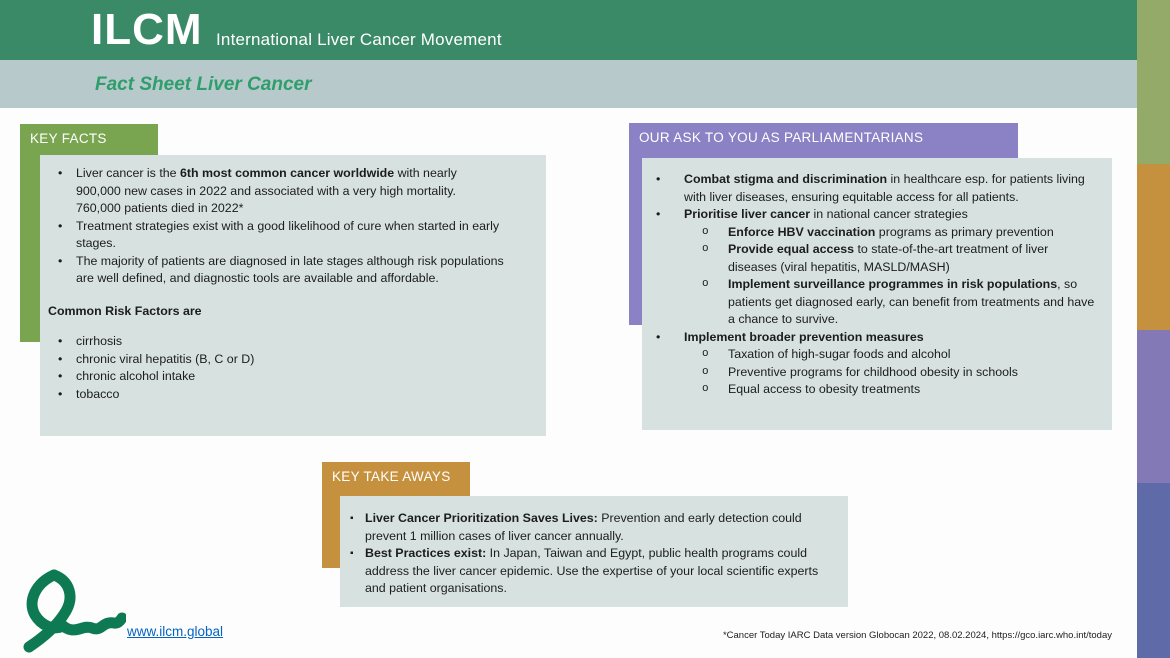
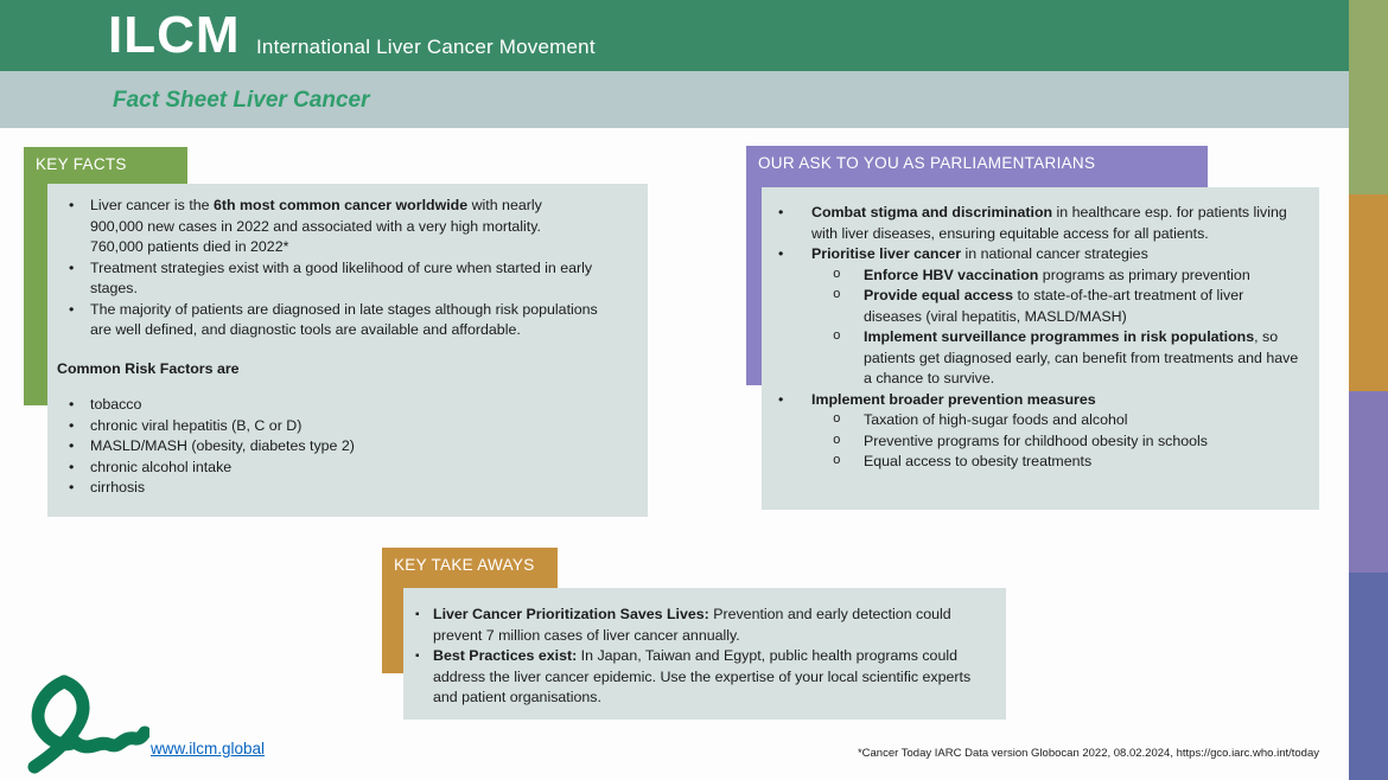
  ILCM
  International Liver Cancer Movement
  Fact Sheet Liver Cancer
  KEY FACTS
  Liver cancer is the 6th most common cancer worldwide with nearly 900,000 new cases in 2022 and associated with a very high mortality. 760,000 patients died in 2022*
  Treatment strategies exist with a good likelihood of cure when started in early stages.
  The majority of patients are diagnosed in late stages although risk populations are well defined, and diagnostic tools are available and affordable.
  Common Risk Factors are
- cirrhosis
+ tobacco
  chronic viral hepatitis (B, C or D)
+ MASLD/MASH (obesity, diabetes type 2)
  chronic alcohol intake
- tobacco
+ cirrhosis
  OUR ASK TO YOU AS PARLIAMENTARIANS
  Combat stigma and discrimination in healthcare esp. for patients living with liver diseases, ensuring equitable access for all patients.
  Prioritise liver cancer in national cancer strategies
  Enforce HBV vaccination programs as primary prevention
  Provide equal access to state-of-the-art treatment of liver diseases (viral hepatitis, MASLD/MASH)
  Implement surveillance programmes in risk populations, so patients get diagnosed early, can benefit from treatments and have a chance to survive.
  Implement broader prevention measures
  Taxation of high-sugar foods and alcohol
  Preventive programs for childhood obesity in schools
  Equal access to obesity treatments
  KEY TAKE AWAYS
- Liver Cancer Prioritization Saves Lives: Prevention and early detection could prevent 1 million cases of liver cancer annually.
+ Liver Cancer Prioritization Saves Lives: Prevention and early detection could prevent 7 million cases of liver cancer annually.
  Best Practices exist: In Japan, Taiwan and Egypt, public health programs could address the liver cancer epidemic. Use the expertise of your local scientific experts and patient organisations.
  www.ilcm.global
  *Cancer Today IARC Data version Globocan 2022, 08.02.2024, https://gco.iarc.who.int/today
